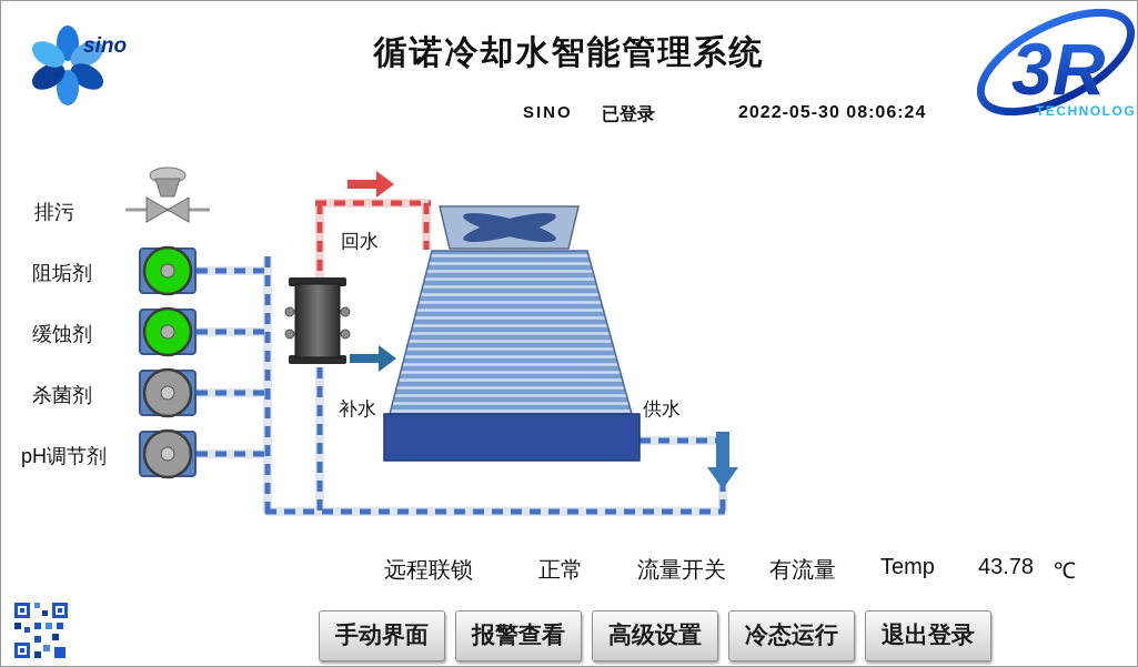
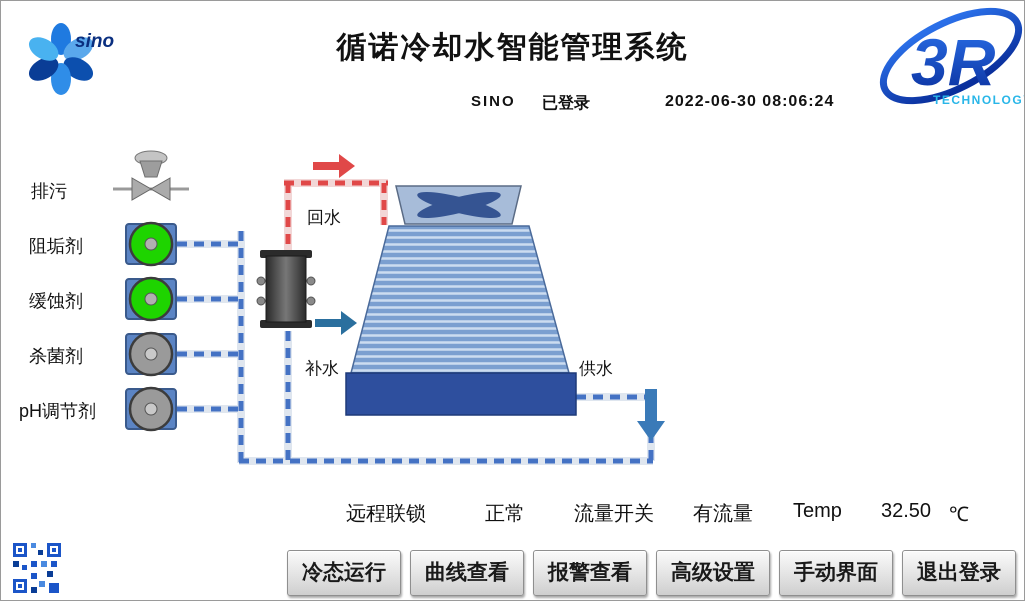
  sino
  3R
  TECHNOLOG
  循诺冷却水智能管理系统
  SINO
  已登录
- 2022-05-30 08:06:24
+ 2022-06-30 08:06:24
  排污
  阻垢剂
  缓蚀剂
  杀菌剂
  pH调节剂
  回水
  补水
  供水
  远程联锁
  正常
  流量开关
  有流量
  Temp
- 43.78
+ 32.50
  ℃
- 手动界面
+ 冷态运行
+ 曲线查看
  报警查看
  高级设置
- 冷态运行
+ 手动界面
  退出登录
